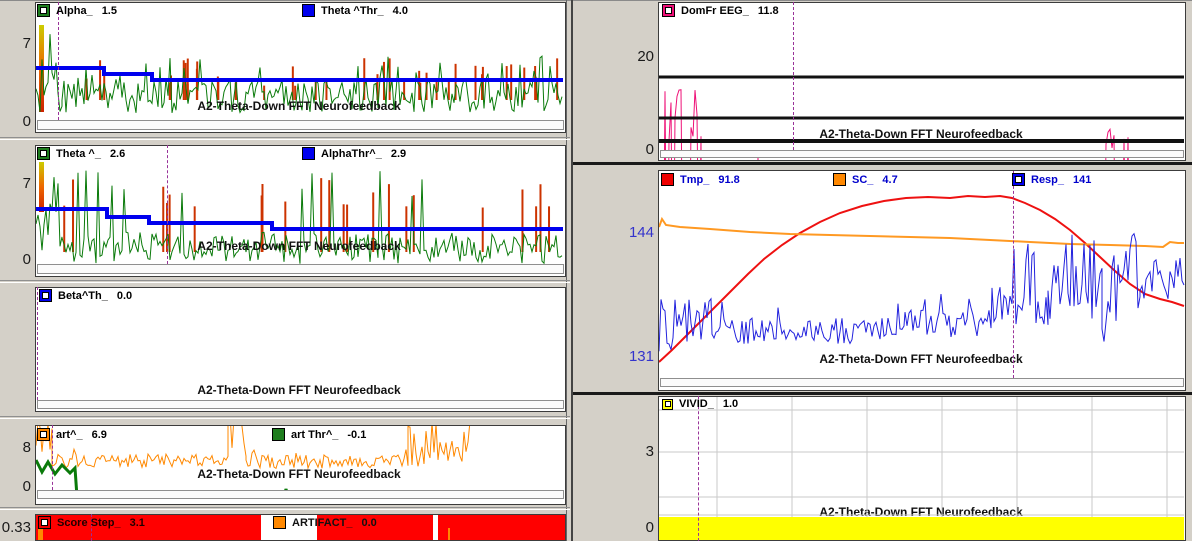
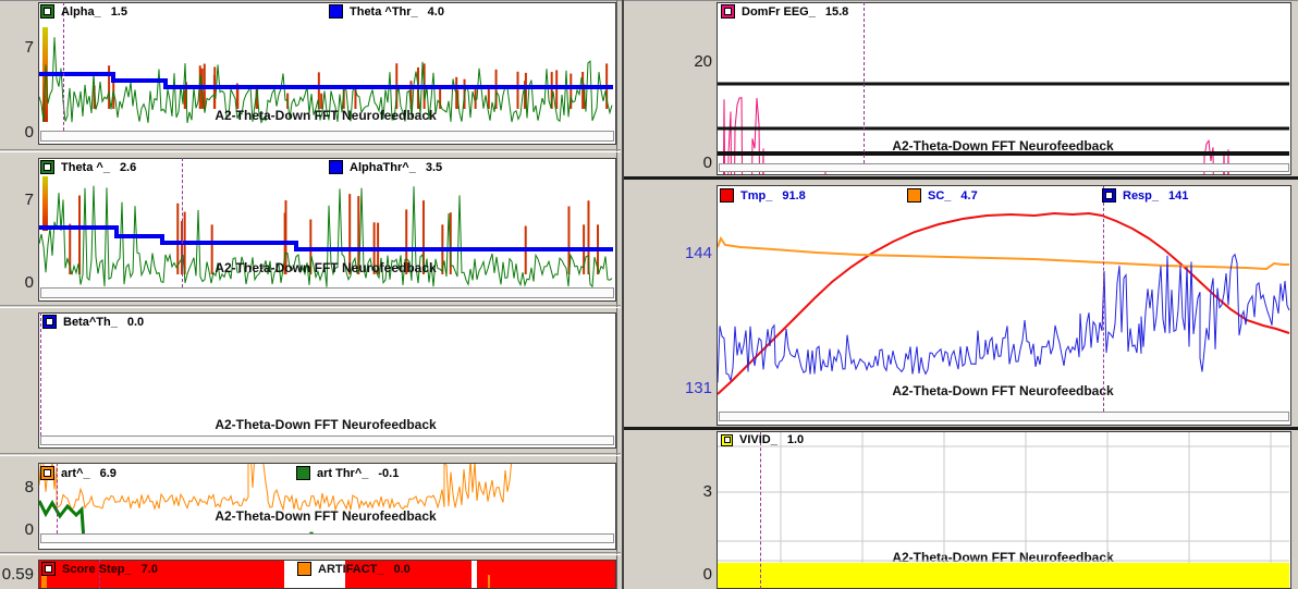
  7
  0
  A2-Theta-Down FFT Neurofeedback
  Alpha_
  1.5
  Theta ^Thr_
  4.0
  7
  0
  A2-Theta-Down FFT Neurofeedback
  Theta ^_
  2.6
  AlphaThr^_
- 2.9
+ 3.5
  A2-Theta-Down FFT Neurofeedback
  Beta^Th_
  0.0
  8
  0
  A2-Theta-Down FFT Neurofeedback
  art^_
  6.9
  art Thr^_
  -0.1
- 0.33
+ 0.59
  Score Step_
- 3.1
+ 7.0
  ARTIFACT_
  0.0
  20
  0
  A2-Theta-Down FFT Neurofeedback
  DomFr EEG_
- 11.8
+ 15.8
  144
  131
  A2-Theta-Down FFT Neurofeedback
  Tmp_
  91.8
  SC_
  4.7
  Resp_
  141
  3
  0
  A2-Thet-Down FFT Neurofeedback
  VIVID_
  1.0
